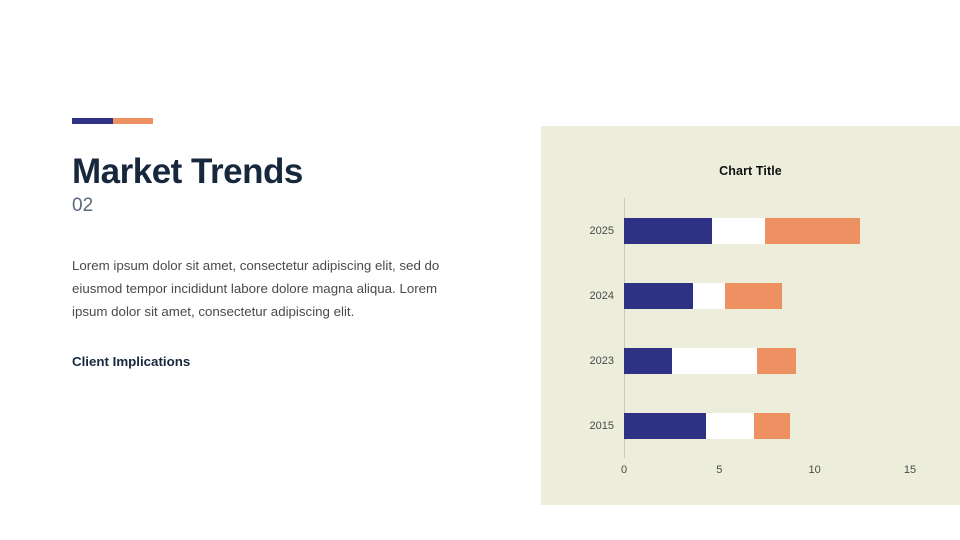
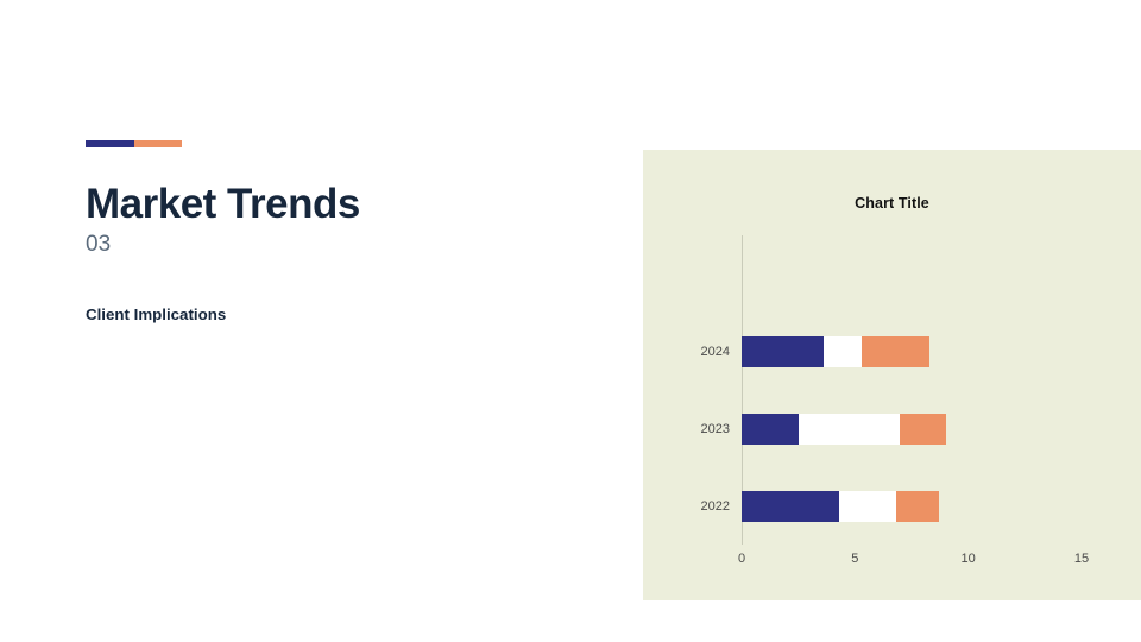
  Market Trends
- 02
+ 03
- Lorem ipsum dolor sit amet, consectetur adipiscing elit, sed do eiusmod tempor incididunt labore dolore magna aliqua. Lorem ipsum dolor sit amet, consectetur adipiscing elit.
  Client Implications
  Chart Title
- 2025
  2024
  2023
- 2015
+ 2022
  0
  5
  10
  15
